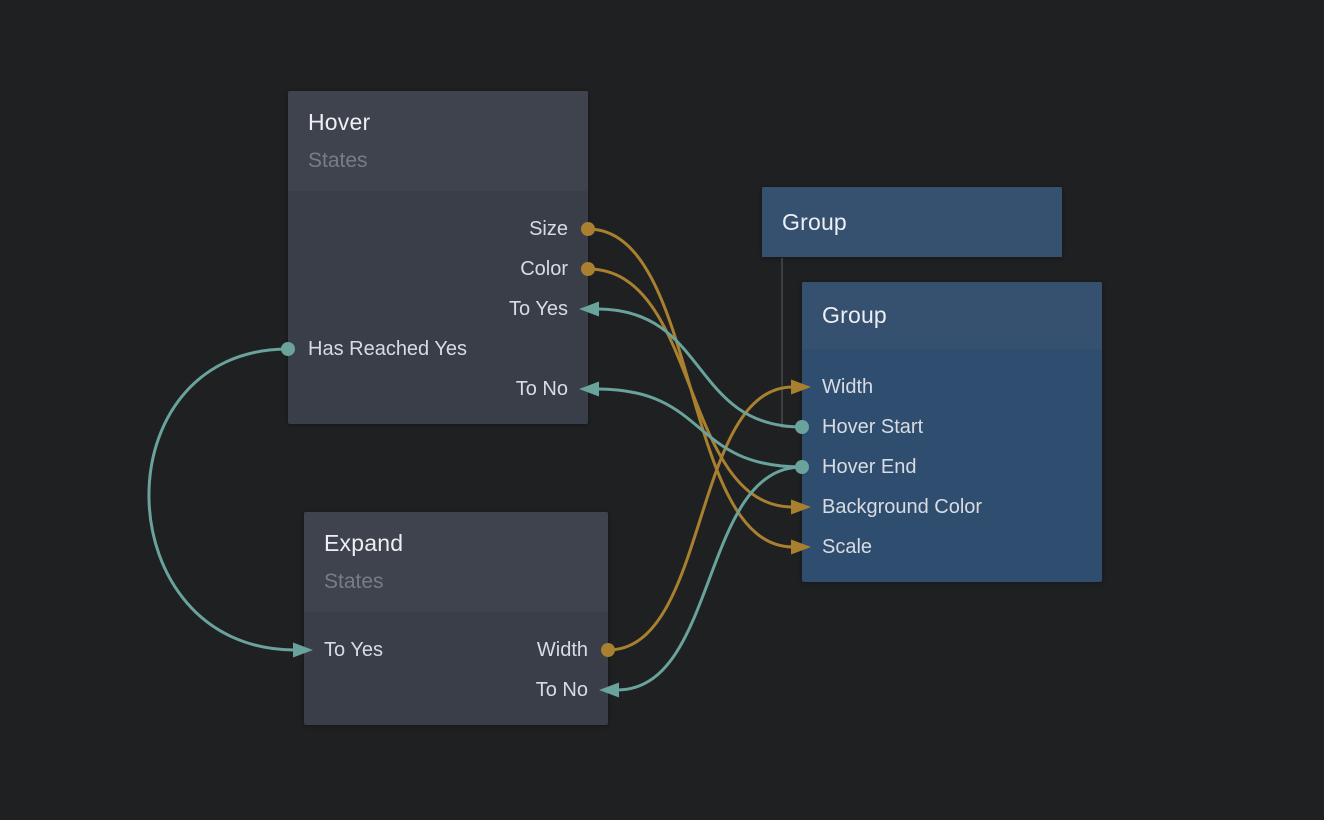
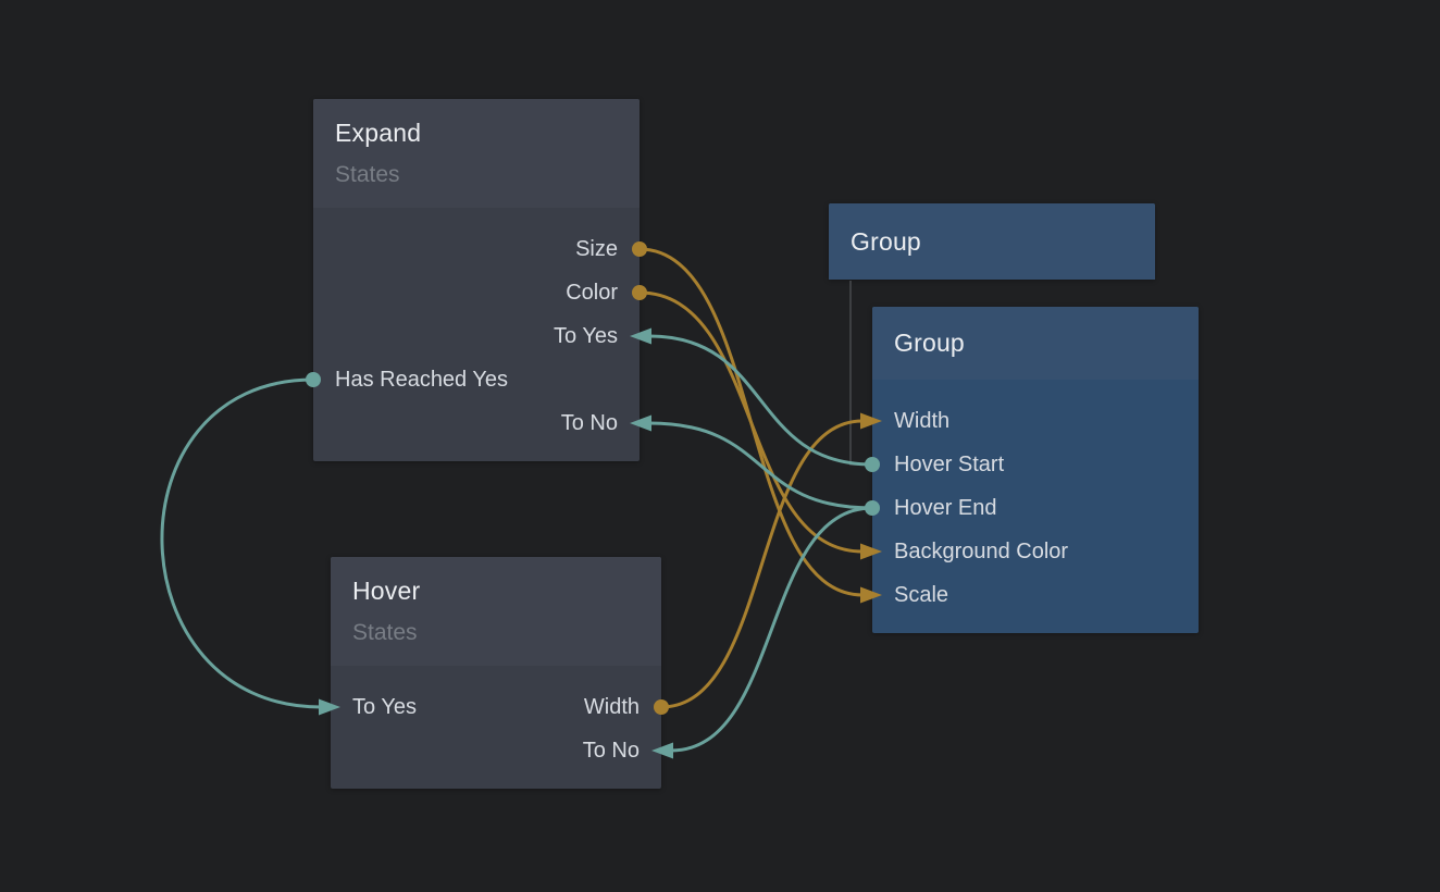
- Hover
+ Expand
  States
  Size
  Color
  To Yes
  Has Reached Yes
  To No
  Group
  Group
  Width
  Hover Start
  Hover End
  Background Color
  Scale
- Expand
+ Hover
  States
  To Yes
  Width
  To No
